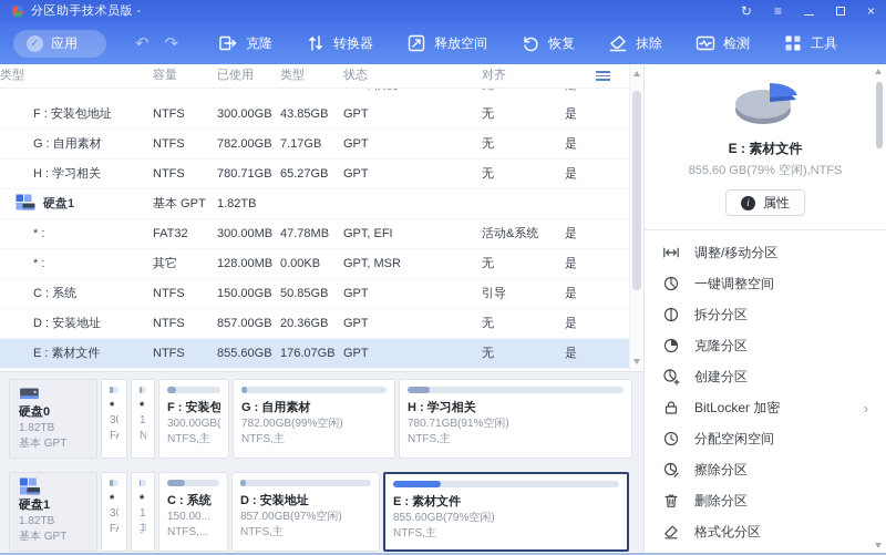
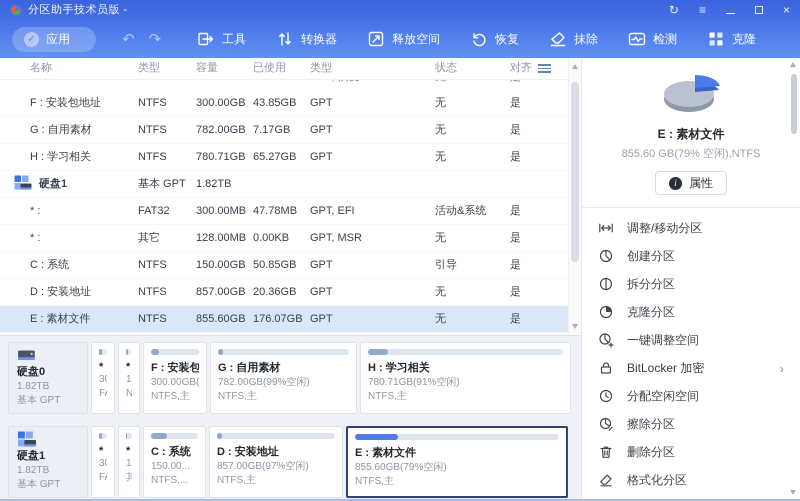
  分区助手技术员版 -
  ↻
  ≡
  ×
  ✓
  应用
  ↶
  ↷
- 克隆
+ 工具
  转换器
  释放空间
  恢复
  抹除
  检测
- 工具
+ 克隆
+ 名称
  类型
  容量
  已使用
  类型
  状态
  对齐
  F : 安装包地址
  NTFS
  300.00GB
  43.85GB
  GPT
  无
  是
  G : 自用素材
  NTFS
  782.00GB
  7.17GB
  GPT
  无
  是
  H : 学习相关
  NTFS
  780.71GB
  65.27GB
  GPT
  无
  是
  硬盘1
  基本 GPT
  1.82TB
  * :
  FAT32
  300.00MB
  47.78MB
  GPT, EFI
  活动&系统
  是
  * :
  其它
  128.00MB
  0.00KB
  GPT, MSR
  无
  是
  C : 系统
  NTFS
  150.00GB
  50.85GB
  GPT
  引导
  是
  D : 安装地址
  NTFS
  857.00GB
  20.36GB
  GPT
  无
  是
  E : 素材文件
  NTFS
  855.60GB
  176.07GB
  GPT
  无
  是
  硬盘0
  1.82TB
  基本 GPT
  F : 安装包
  NTFS,主
  G : 自用素材
  782.00GB(99%空闲)
  NTFS,主
  H : 学习相关
  780.71GB(91%空闲)
  NTFS,主
  硬盘1
  1.82TB
  基本 GPT
  C : 系统
  150.00...
  NTFS,...
  D : 安装地址
  857.00GB(97%空闲)
  NTFS,主
  E : 素材文件
  855.60GB(79%空闲)
  NTFS,主
  E : 素材文件
  855.60 GB(79% 空闲),NTFS
  i
  属性
  调整/移动分区
- 一键调整空间
+ 创建分区
  拆分分区
  克隆分区
- 创建分区
+ 一键调整空间
  BitLocker 加密
  ›
  分配空闲空间
  擦除分区
  删除分区
  格式化分区
